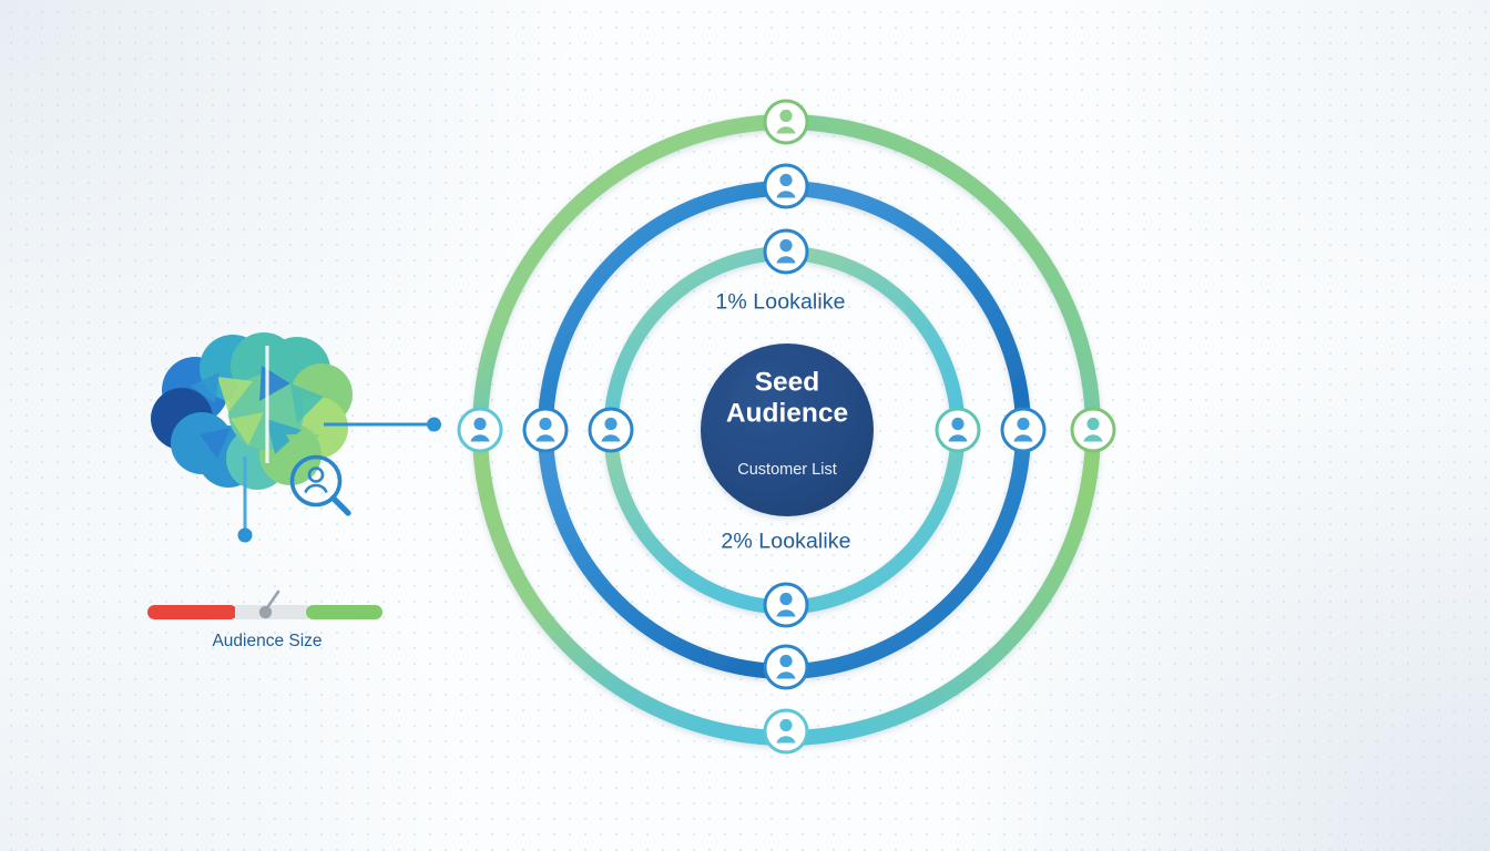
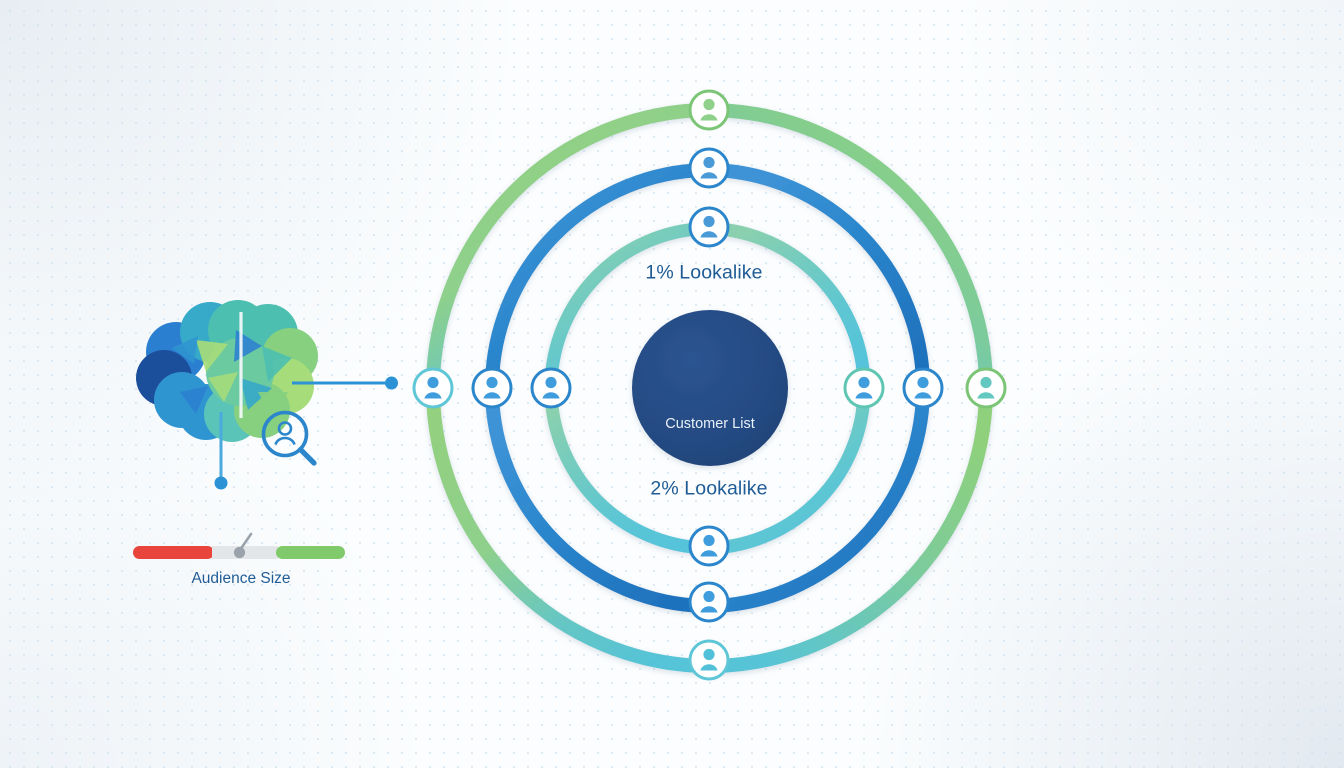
- Seed
- Audience
  Customer List
  1% Lookalike
  2% Lookalike
  Audience Size
